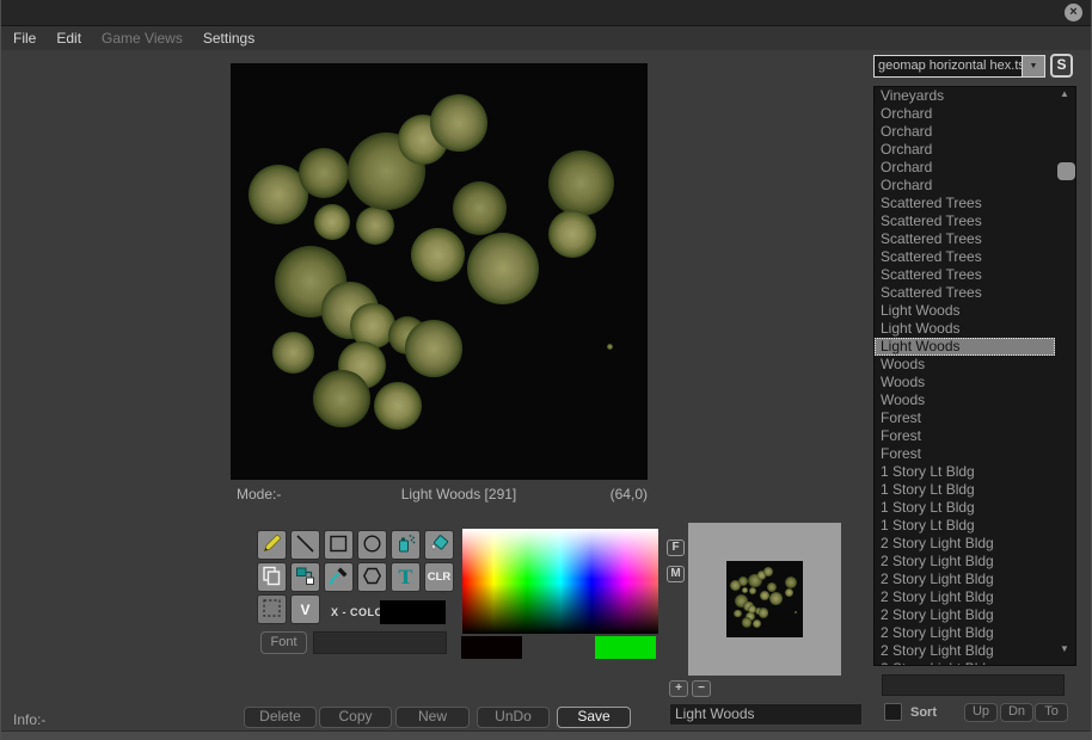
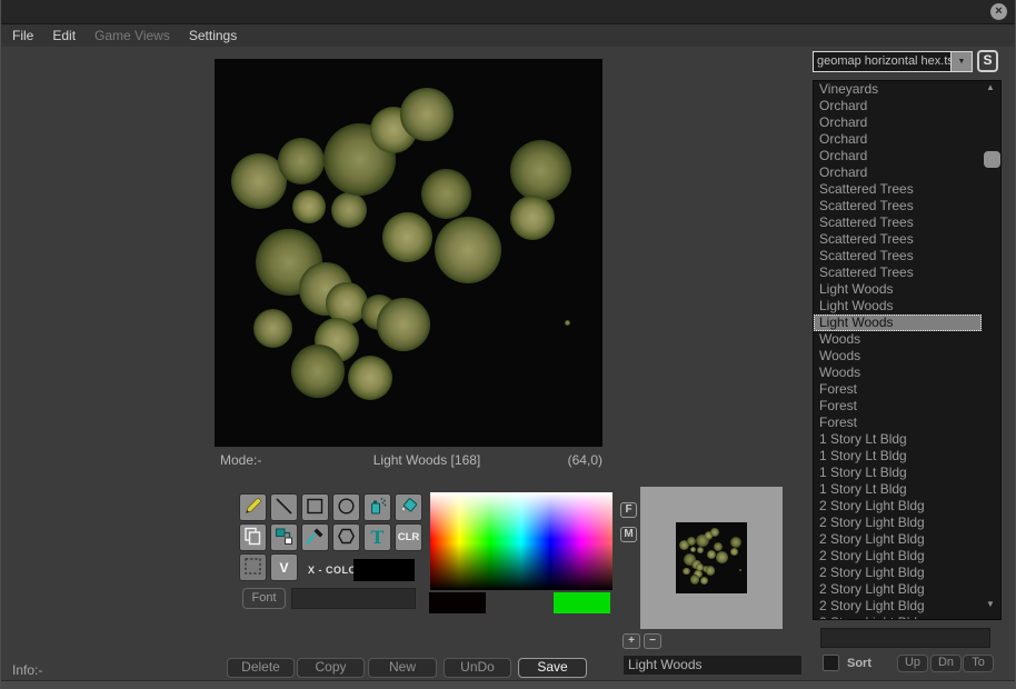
  ×
  File
  Edit
  Game Views
  Settings
  Mode:-
- Light Woods [291]
+ Light Woods [168]
  (64,0)
  T
  CLR
  V
  X - COL
  Font
  F
  M
  +
  −
  Light Woods
  Delete
  Copy
  New
  UnDo
  Save
  Info:-
  geomap horizontal hex.t
  S
  Vineyards
  Orchard
  Orchard
  Orchard
  Orchard
  Orchard
  Scattered Trees
  Scattered Trees
  Scattered Trees
  Scattered Trees
  Scattered Trees
  Scattered Trees
  Light Woods
  Light Woods
  Light Woods
  Woods
  Woods
  Woods
  Forest
  Forest
  Forest
  1 Story Lt Bldg
  1 Story Lt Bldg
  1 Story Lt Bldg
  1 Story Lt Bldg
  2 Story Light Bldg
  2 Story Light Bldg
  2 Story Light Bldg
  2 Story Light Bldg
  2 Story Light Bldg
  2 Story Light Bldg
  2 Story Light Bldg
  ▲
  ▼
  Sort
  Up
  Dn
  To
